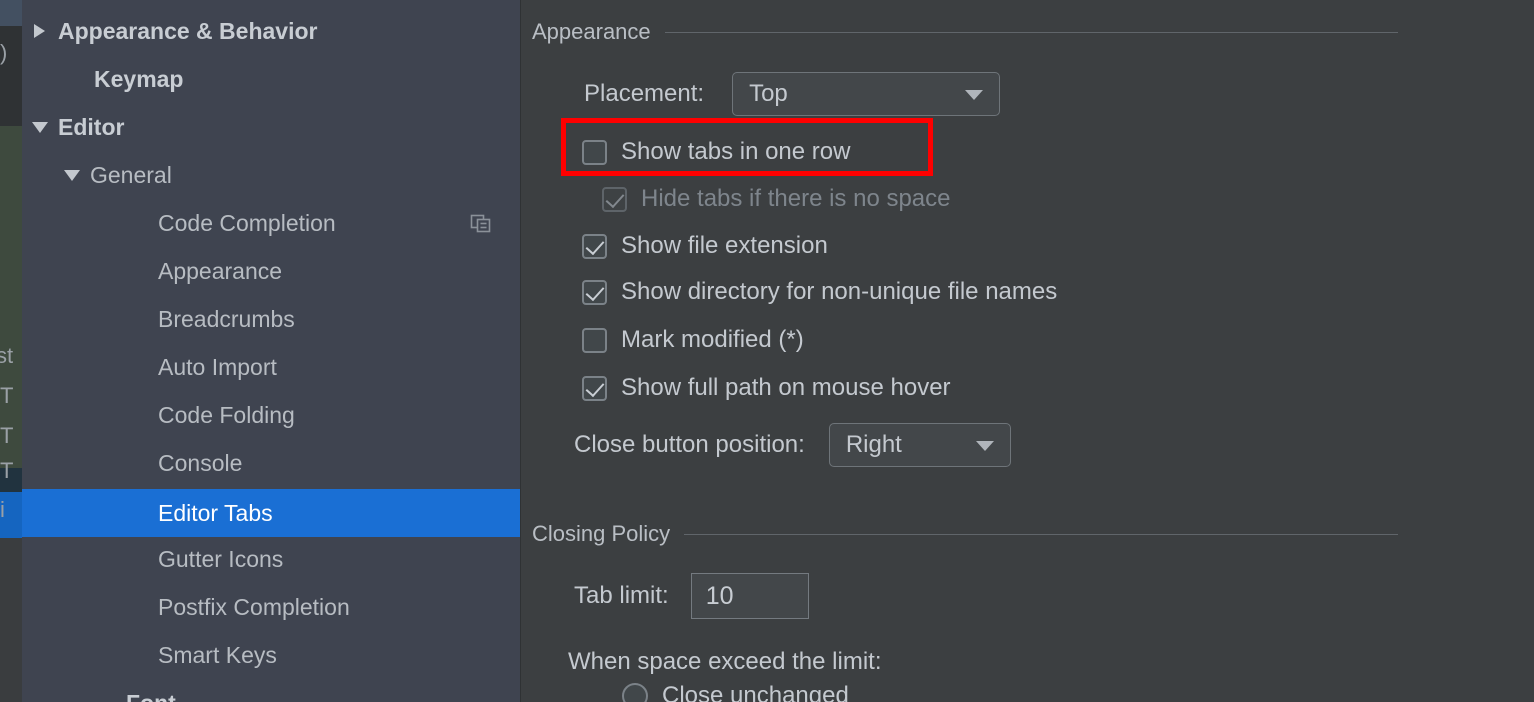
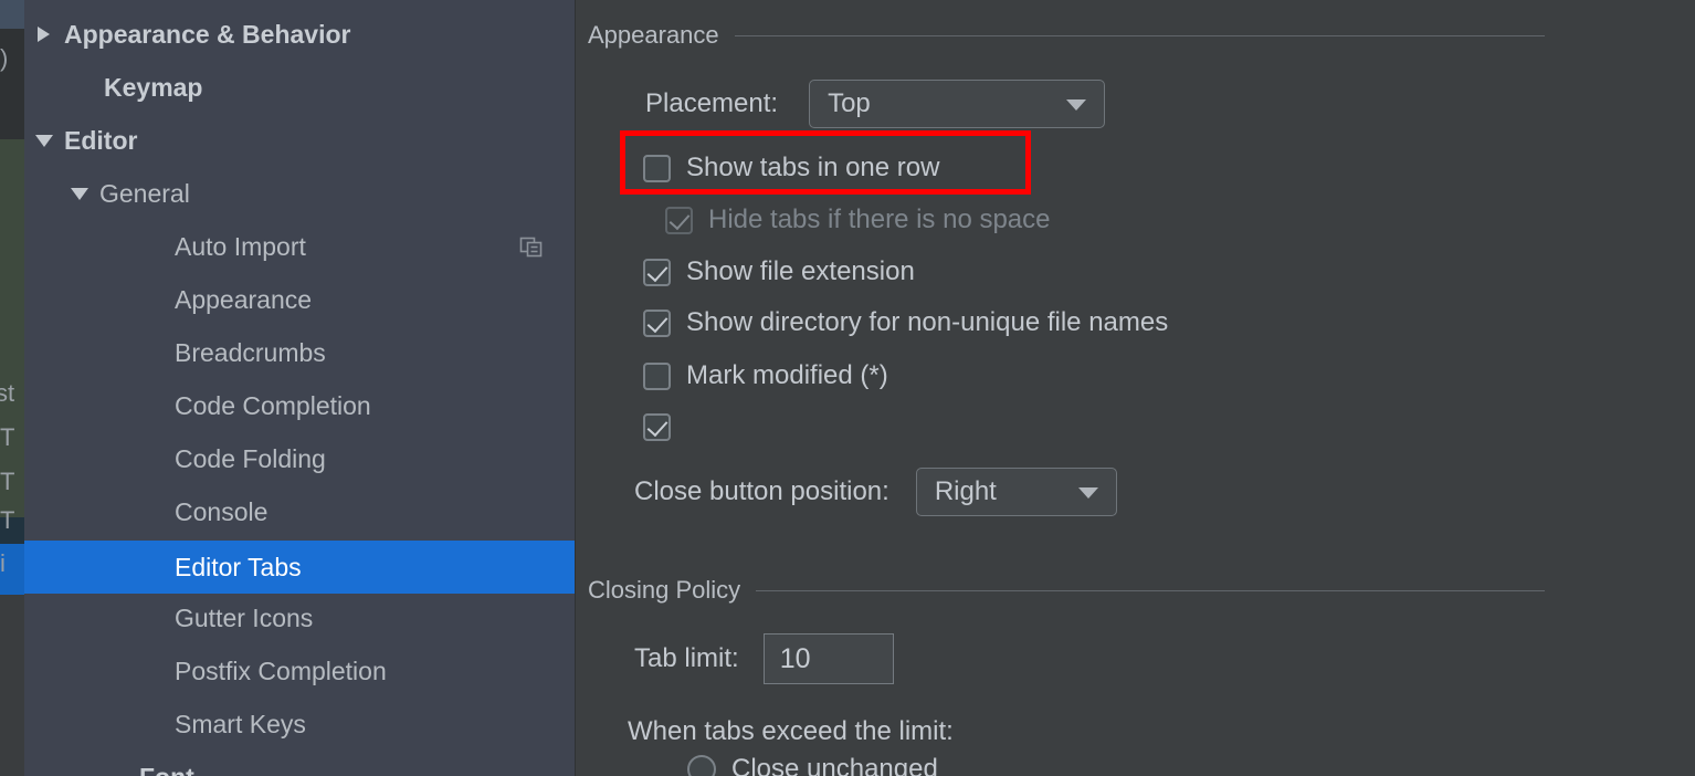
  )
  st
  T
  T
  T
  i
  Appearance & Behavior
  Keymap
  Editor
  General
- Code Completion
+ Auto Import
  Appearance
  Breadcrumbs
- Auto Import
+ Code Completion
  Code Folding
  Console
  Editor Tabs
  Gutter Icons
  Postfix Completion
  Smart Keys
  Appearance
  Placement:
  Top
  Show tabs in one row
  Hide tabs if there is no space
  Show file extension
  Show directory for non-unique file names
  Mark modified (*)
- Show full path on mouse hover
  Close button position:
  Right
  Closing Policy
  Tab limit:
  10
- When space exceed the limit:
+ When tabs exceed the limit:
  Close unchanged
